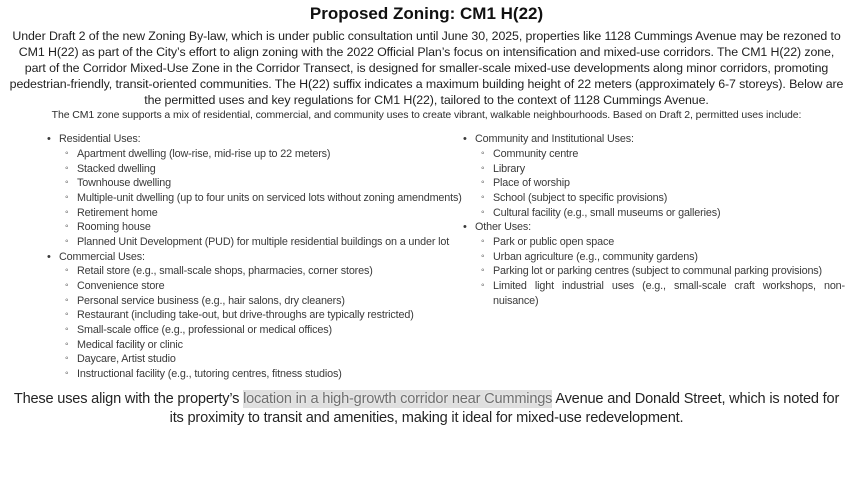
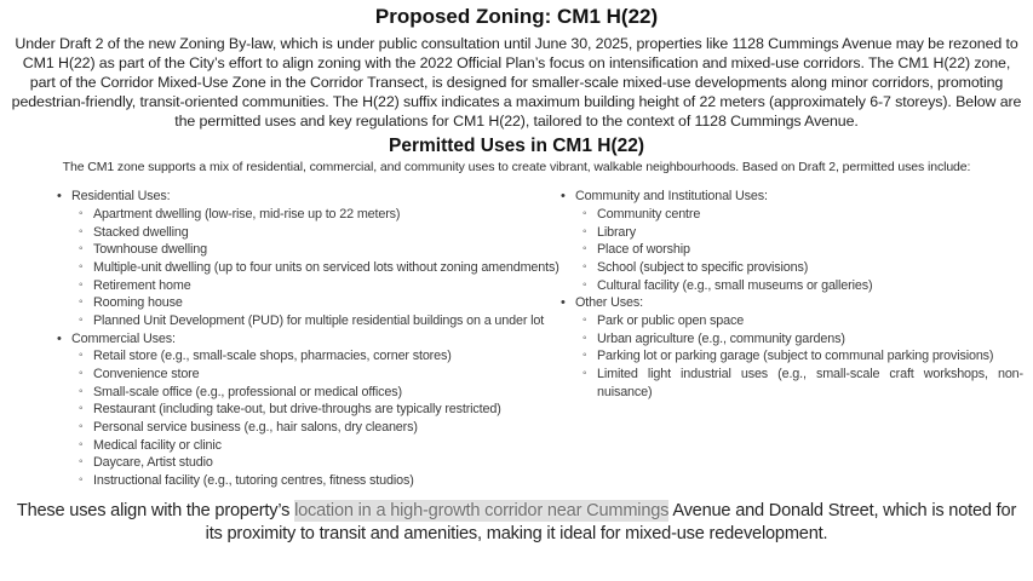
  Proposed Zoning: CM1 H(22)
  Under Draft 2 of the new Zoning By-law, which is under public consultation until June 30, 2025, properties like 1128 Cummings Avenue may be rezoned to CM1 H(22) as part of the City’s effort to align zoning with the 2022 Official Plan’s focus on intensification and mixed-use corridors. The CM1 H(22) zone, part of the Corridor Mixed-Use Zone in the Corridor Transect, is designed for smaller-scale mixed-use developments along minor corridors, promoting pedestrian-friendly, transit-oriented communities. The H(22) suffix indicates a maximum building height of 22 meters (approximately 6-7 storeys). Below are the permitted uses and key regulations for CM1 H(22), tailored to the context of 1128 Cummings Avenue.
+ Permitted Uses in CM1 H(22)
  The CM1 zone supports a mix of residential, commercial, and community uses to create vibrant, walkable neighbourhoods. Based on Draft 2, permitted uses include:
  •
  Residential Uses:
  ◦
  Apartment dwelling (low-rise, mid-rise up to 22 meters)
  ◦
  Stacked dwelling
  ◦
  Townhouse dwelling
  ◦
  Multiple-unit dwelling (up to four units on serviced lots without zoning amendments)
  ◦
  Retirement home
  ◦
  Rooming house
  ◦
  Planned Unit Development (PUD) for multiple residential buildings on a under lot
  •
  Commercial Uses:
  ◦
  Retail store (e.g., small-scale shops, pharmacies, corner stores)
  ◦
  Convenience store
  ◦
- Personal service business (e.g., hair salons, dry cleaners)
+ Small-scale office (e.g., professional or medical offices)
  ◦
  Restaurant (including take-out, but drive-throughs are typically restricted)
  ◦
- Small-scale office (e.g., professional or medical offices)
+ Personal service business (e.g., hair salons, dry cleaners)
  ◦
  Medical facility or clinic
  ◦
  Daycare, Artist studio
  ◦
  Instructional facility (e.g., tutoring centres, fitness studios)
  •
  Community and Institutional Uses:
  ◦
  Community centre
  ◦
  Library
  ◦
  Place of worship
  ◦
  School (subject to specific provisions)
  ◦
  Cultural facility (e.g., small museums or galleries)
  •
  Other Uses:
  ◦
  Park or public open space
  ◦
  Urban agriculture (e.g., community gardens)
  ◦
- Parking lot or parking centres (subject to communal parking provisions)
+ Parking lot or parking garage (subject to communal parking provisions)
  ◦
  Limited light industrial uses (e.g., small-scale craft workshops, non-nuisance)
  These uses align with the property’s location in a high-growth corridor near Cummings Avenue and Donald Street, which is noted for its proximity to transit and amenities, making it ideal for mixed-use redevelopment.
